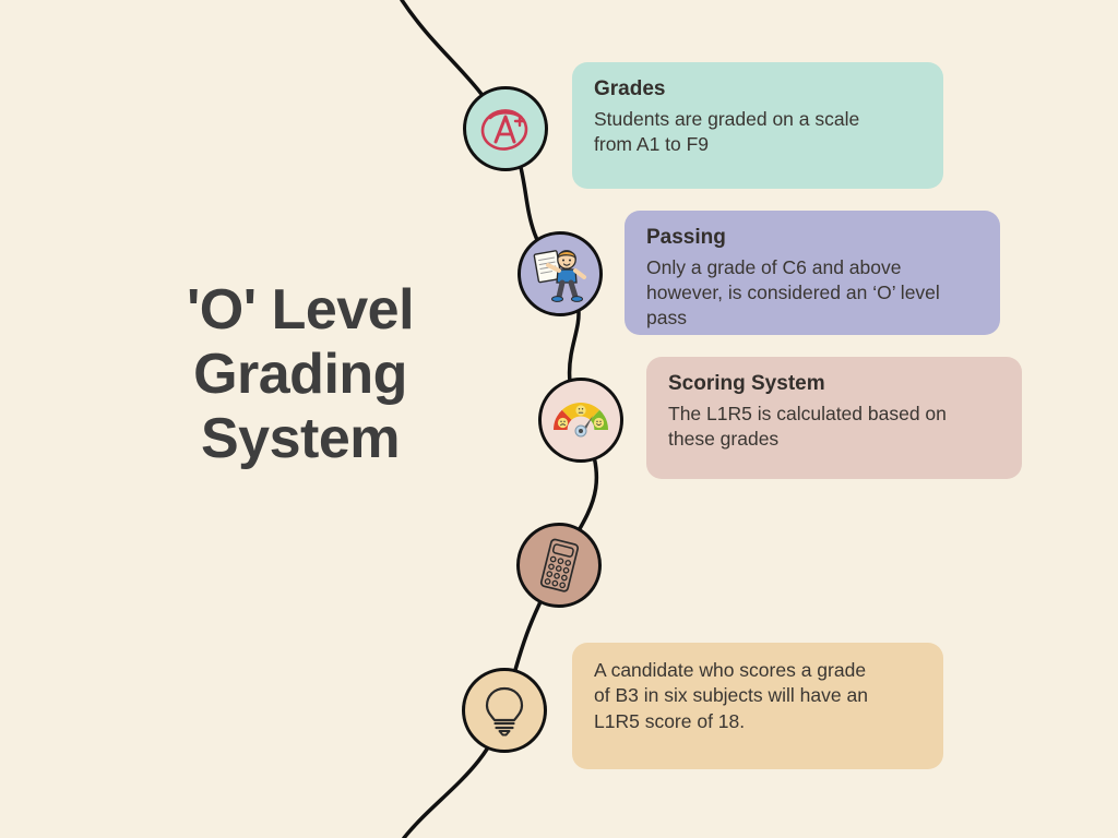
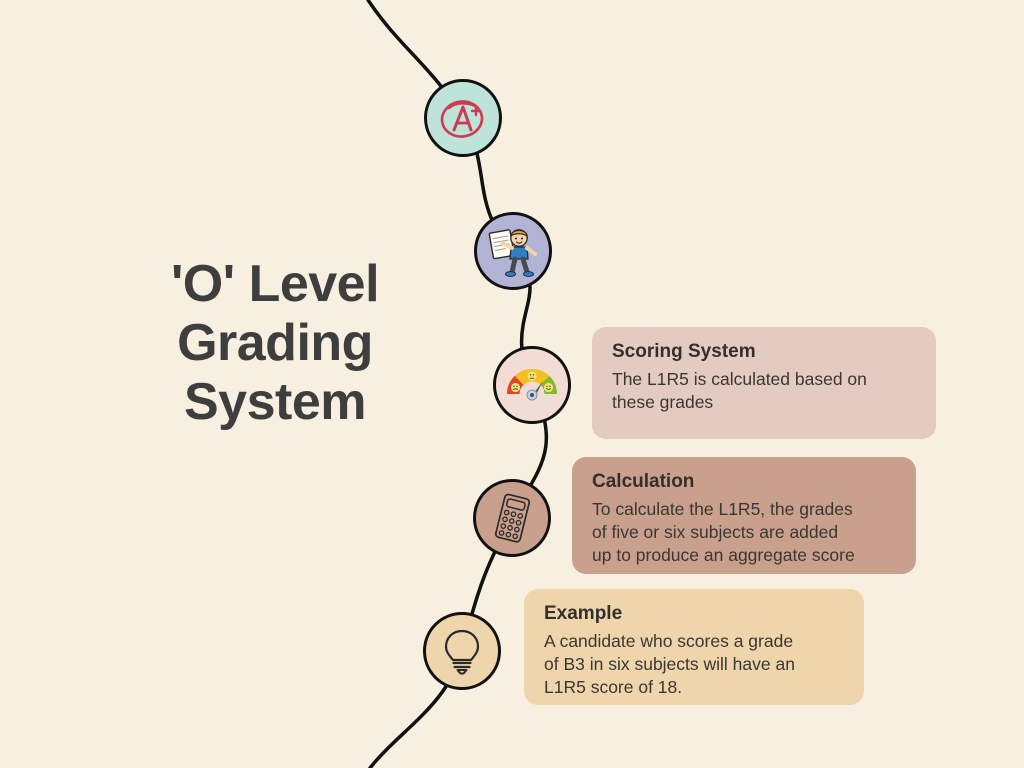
  'O' Level
  Grading
  System
- Grades
- Students are graded on a scale
- from A1 to F9
- Passing
- Only a grade of C6 and above
- however, is considered an ‘O’ level
- pass
  Scoring System
  The L1R5 is calculated based on
  these grades
+ Calculation
+ To calculate the L1R5, the grades
+ of five or six subjects are added
+ up to produce an aggregate score
+ Example
  A candidate who scores a grade
  of B3 in six subjects will have an
  L1R5 score of 18.
